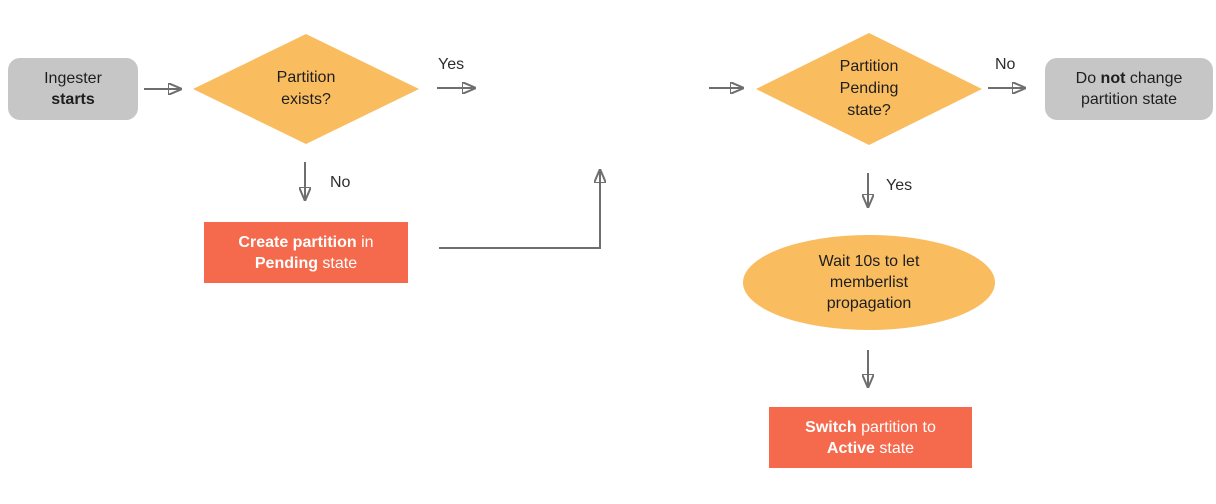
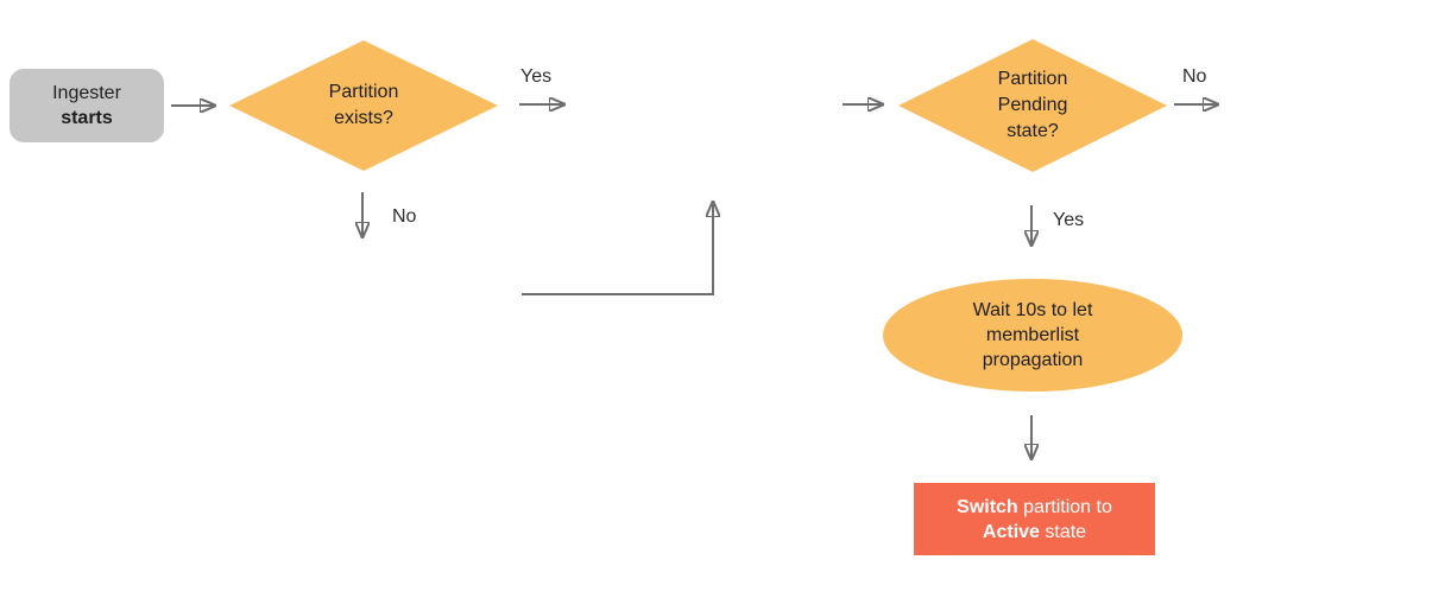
  Ingester
  starts
  Partition
  exists?
  Partition
  Pending
  state?
- Do not change
- partition state
- Create partition in
- Pending state
  Wait 10s to let
  memberlist
  propagation
  Switch partition to
  Active state
  Yes
  No
  No
  Yes
